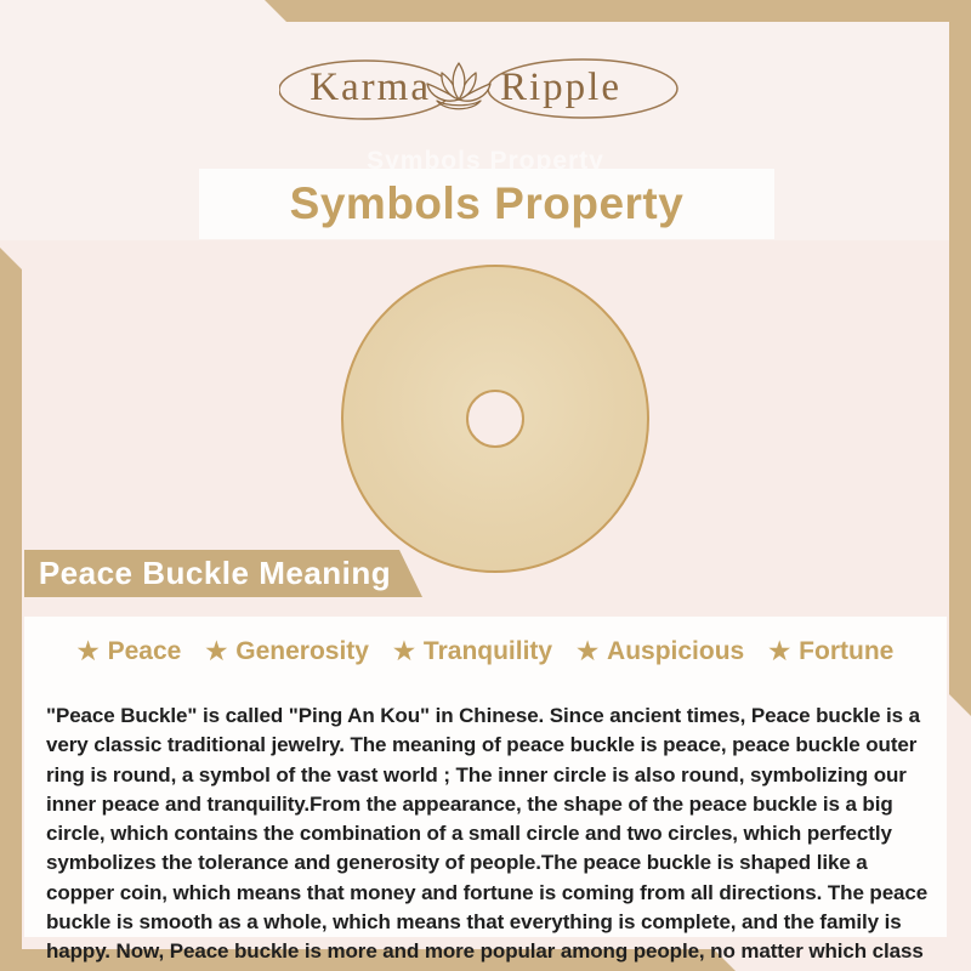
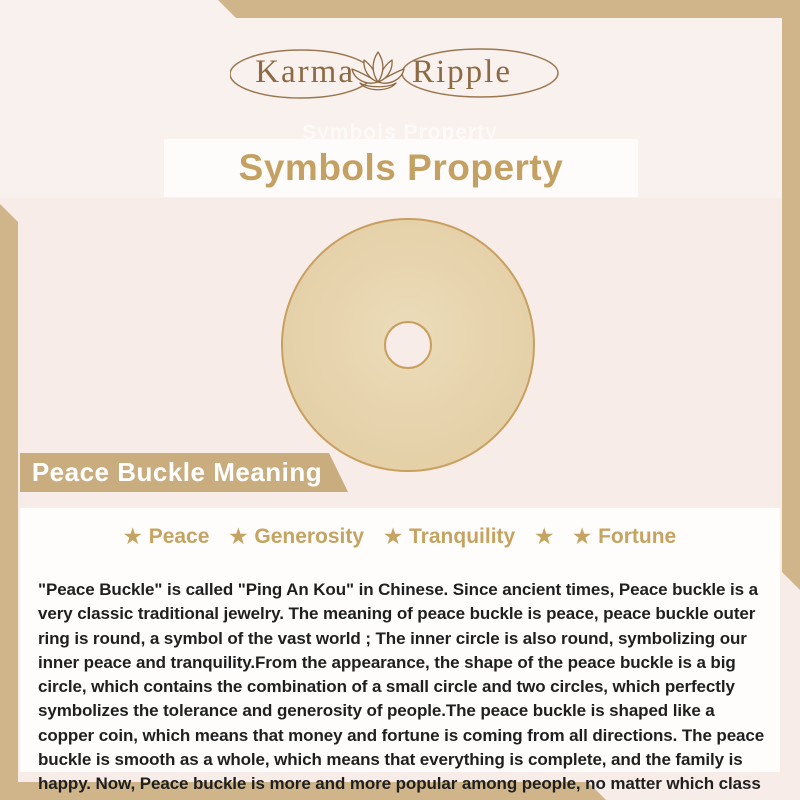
  Karma
  Ripple
  Symbols Property
  Peace Buckle Meaning
  ★
  Peace
  ★
  Generosity
  ★
  Tranquility
  ★
- Auspicious
  ★
  Fortune
  "Peace Buckle" is called "Ping An Kou" in Chinese. Since ancient times, Peace buckle is a very classic traditional jewelry. The meaning of peace buckle is peace, peace buckle outer ring is round, a symbol of the vast world ; The inner circle is also round, symbolizing our inner peace and tranquility.From the appearance, the shape of the peace buckle is a big circle, which contains the combination of a small circle and two circles, which perfectly symbolizes the tolerance and generosity of people.The peace buckle is shaped like a copper coin, which means that money and fortune is coming from all directions. The peace buckle is smooth as a whole, which means that everything is complete, and the family is happy. Now, Peace buckle is more and more popular among people, no matter which class
